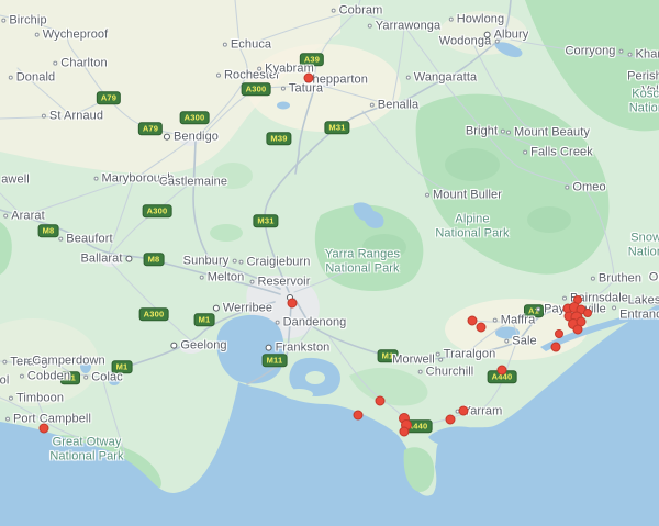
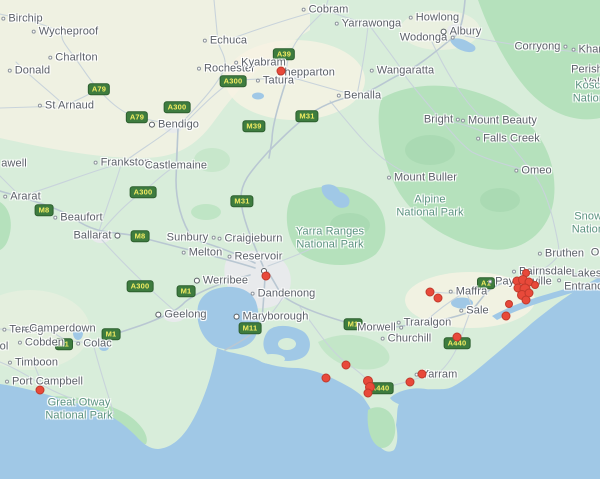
  A79
  A79
  A300
  A300
  A39
  M31
  M39
  M31
  A300
  M8
  M8
  A300
  M1
  M1
  A1
  M11
  M1
  440
  A440
  Birchip
  Wycheproof
  Charlton
  Donald
  St Arnaud
  Echuca
  Rochester
  Kyabram
  Tatura
  hepparton
  Cobram
  Yarrawonga
  Howlong
  Wodonga
  Albury
  Corryong
  Wangaratta
  Benalla
  Bendigo
  Bright
  Mount Beauty
  Falls Creek
  Peris Val
  Natio
  Mount Buller
  Omeo
  Snow
  Natio
- Maryborough
+ Frankston
  Castlemaine
  awell
  Ararat
  Beaufort
  Ballarat
  Sunbury
  Craigieburn
  Melton
  Reservoir
  Werribee
  Dandenong
- Frankston
+ Maryborough
  Geelong
  Yarra Ranges
  National Park
  Alpine
  National Park
  Bruthen
  irnsdale
  Lakes
  Entran
  Maffra
  Sale
  Traralgon
  Morwell
  Churchill
  arram
  Teang
  Camperdown
  Cobden
  Colac
  ol
  Timboon
  Port Campbell
  Great Otway
  National Park
